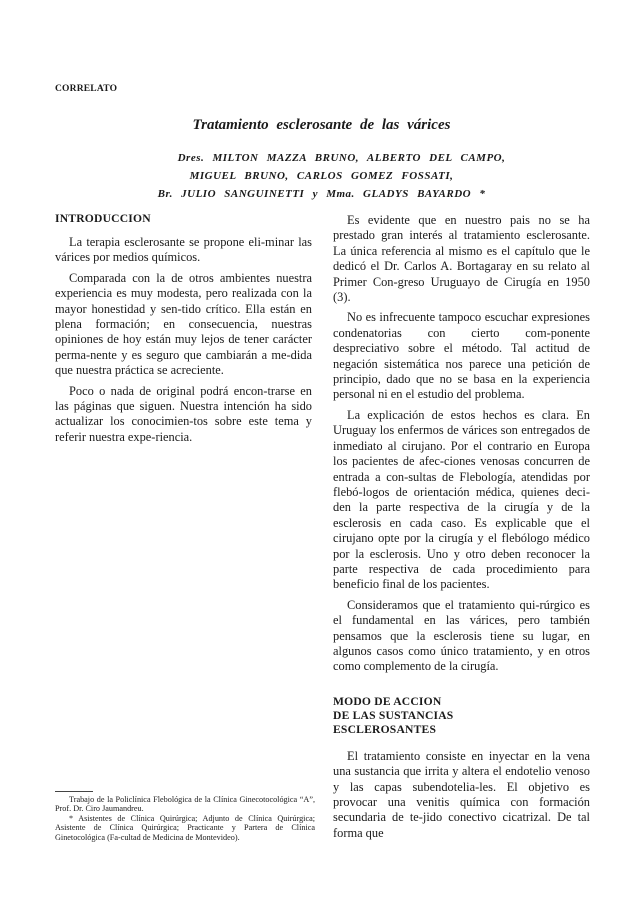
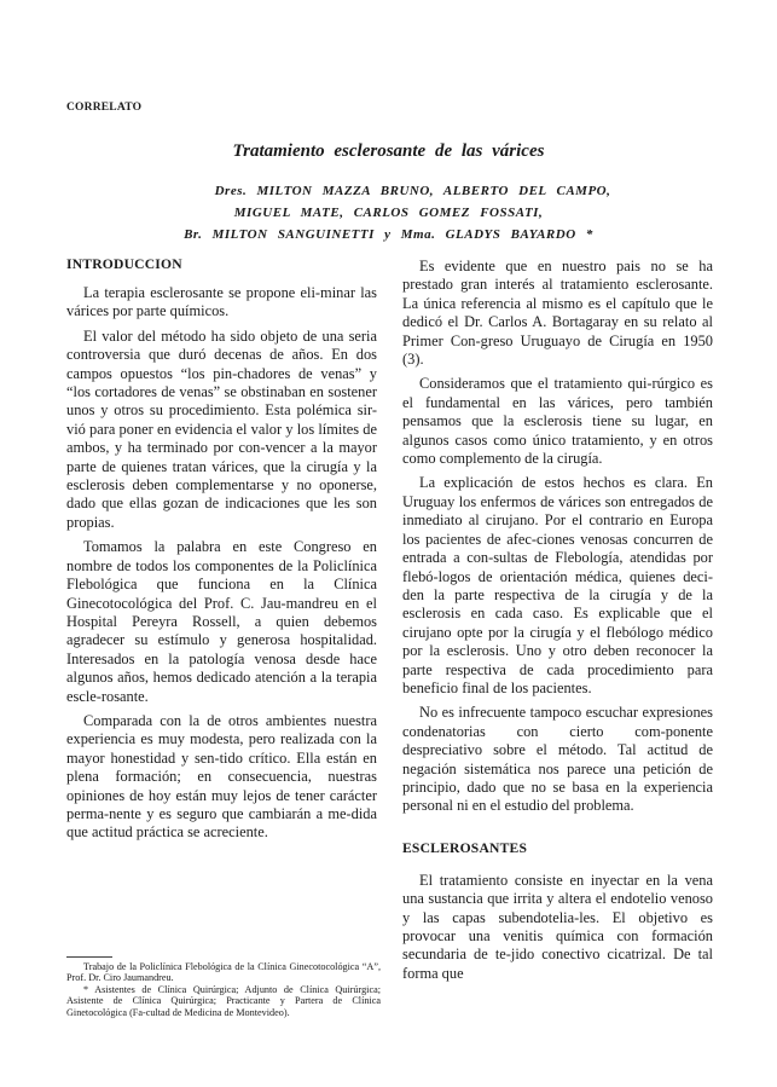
  CORRELATO
  Tratamiento esclerosante de las várices
  Dres. MILTON MAZZA BRUNO, ALBERTO DEL CAMPO,
- MIGUEL BRUNO, CARLOS GOMEZ FOSSATI,
+ MIGUEL MATE, CARLOS GOMEZ FOSSATI,
- Br. JULIO SANGUINETTI y Mma. GLADYS BAYARDO *
+ Br. MILTON SANGUINETTI y Mma. GLADYS BAYARDO *
  INTRODUCCION
- La terapia esclerosante se propone eli-minar las várices por medios químicos.
+ La terapia esclerosante se propone eli-minar las várices por parte químicos.
+ El valor del método ha sido objeto de una seria controversia que duró decenas de años. En dos campos opuestos “los pin-chadores de venas” y “los cortadores de venas” se obstinaban en sostener unos y otros su procedimiento. Esta polémica sir-vió para poner en evidencia el valor y los límites de ambos, y ha terminado por con-vencer a la mayor parte de quienes tratan várices, que la cirugía y la esclerosis deben complementarse y no oponerse, dado que ellas gozan de indicaciones que les son propias.
+ Tomamos la palabra en este Congreso en nombre de todos los componentes de la Policlínica Flebológica que funciona en la Clínica Ginecotocológica del Prof. C. Jau-mandreu en el Hospital Pereyra Rossell, a quien debemos agradecer su estímulo y generosa hospitalidad. Interesados en la patología venosa desde hace algunos años, hemos dedicado atención a la terapia escle-rosante.
- Comparada con la de otros ambientes nuestra experiencia es muy modesta, pero realizada con la mayor honestidad y sen-tido crítico. Ella están en plena formación; en consecuencia, nuestras opiniones de hoy están muy lejos de tener carácter perma-nente y es seguro que cambiarán a me-dida que nuestra práctica se acreciente.
+ Comparada con la de otros ambientes nuestra experiencia es muy modesta, pero realizada con la mayor honestidad y sen-tido crítico. Ella están en plena formación; en consecuencia, nuestras opiniones de hoy están muy lejos de tener carácter perma-nente y es seguro que cambiarán a me-dida que actitud práctica se acreciente.
- Poco o nada de original podrá encon-trarse en las páginas que siguen. Nuestra intención ha sido actualizar los conocimien-tos sobre este tema y referir nuestra expe-riencia.
  Trabajo de la Policlínica Flebológica de la Clínica Ginecotocológica “A”, Prof. Dr. Ciro Jaumandreu.
  * Asistentes de Clínica Quirúrgica; Adjunto de Clínica Quirúrgica; Asistente de Clínica Quirúrgica; Practicante y Partera de Clínica Ginetocológica (Fa-cultad de Medicina de Montevideo).
  Es evidente que en nuestro pais no se ha prestado gran interés al tratamiento esclerosante. La única referencia al mismo es el capítulo que le dedicó el Dr. Carlos A. Bortagaray en su relato al Primer Con-greso Uruguayo de Cirugía en 1950 (3).
- No es infrecuente tampoco escuchar expresiones condenatorias con cierto com-ponente despreciativo sobre el método. Tal actitud de negación sistemática nos parece una petición de principio, dado que no se basa en la experiencia personal ni en el estudio del problema.
+ Consideramos que el tratamiento qui-rúrgico es el fundamental en las várices, pero también pensamos que la esclerosis tiene su lugar, en algunos casos como único tratamiento, y en otros como complemento de la cirugía.
  La explicación de estos hechos es clara. En Uruguay los enfermos de várices son entregados de inmediato al cirujano. Por el contrario en Europa los pacientes de afec-ciones venosas concurren de entrada a con-sultas de Flebología, atendidas por flebó-logos de orientación médica, quienes deci-den la parte respectiva de la cirugía y de la esclerosis en cada caso. Es explicable que el cirujano opte por la cirugía y el flebólogo médico por la esclerosis. Uno y otro deben reconocer la parte respectiva de cada procedimiento para beneficio final de los pacientes.
- Consideramos que el tratamiento qui-rúrgico es el fundamental en las várices, pero también pensamos que la esclerosis tiene su lugar, en algunos casos como único tratamiento, y en otros como complemento de la cirugía.
+ No es infrecuente tampoco escuchar expresiones condenatorias con cierto com-ponente despreciativo sobre el método. Tal actitud de negación sistemática nos parece una petición de principio, dado que no se basa en la experiencia personal ni en el estudio del problema.
- MODO DE ACCION
- DE LAS SUSTANCIAS
  ESCLEROSANTES
  El tratamiento consiste en inyectar en la vena una sustancia que irrita y altera el endotelio venoso y las capas subendotelia-les. El objetivo es provocar una venitis química con formación secundaria de te-jido conectivo cicatrizal. De tal forma que
